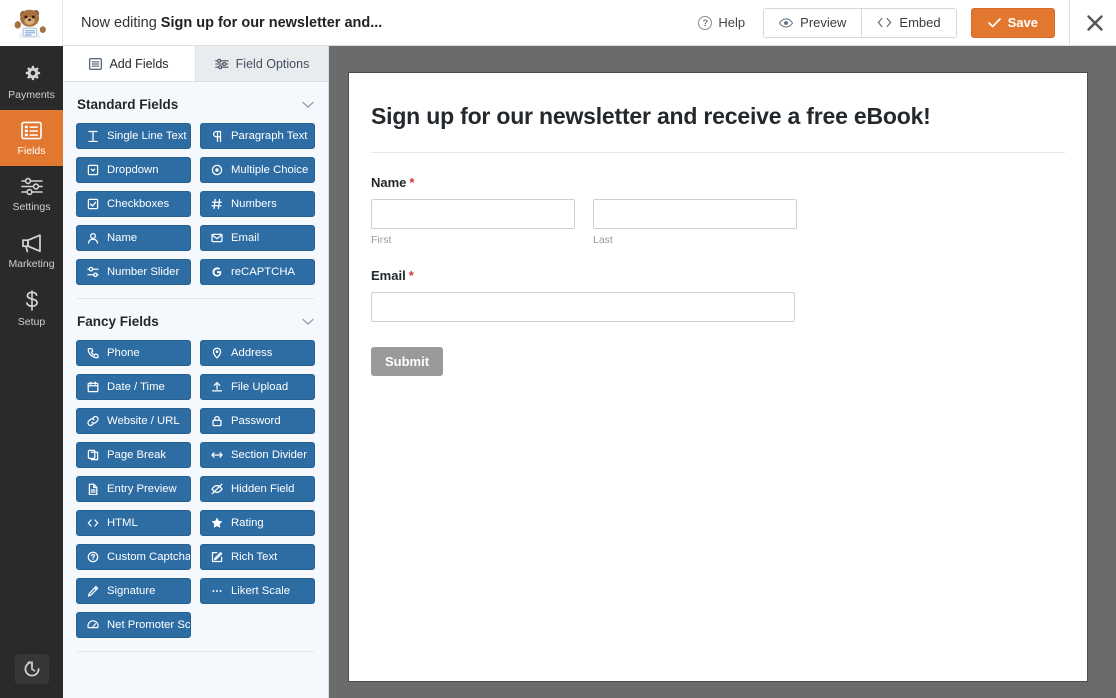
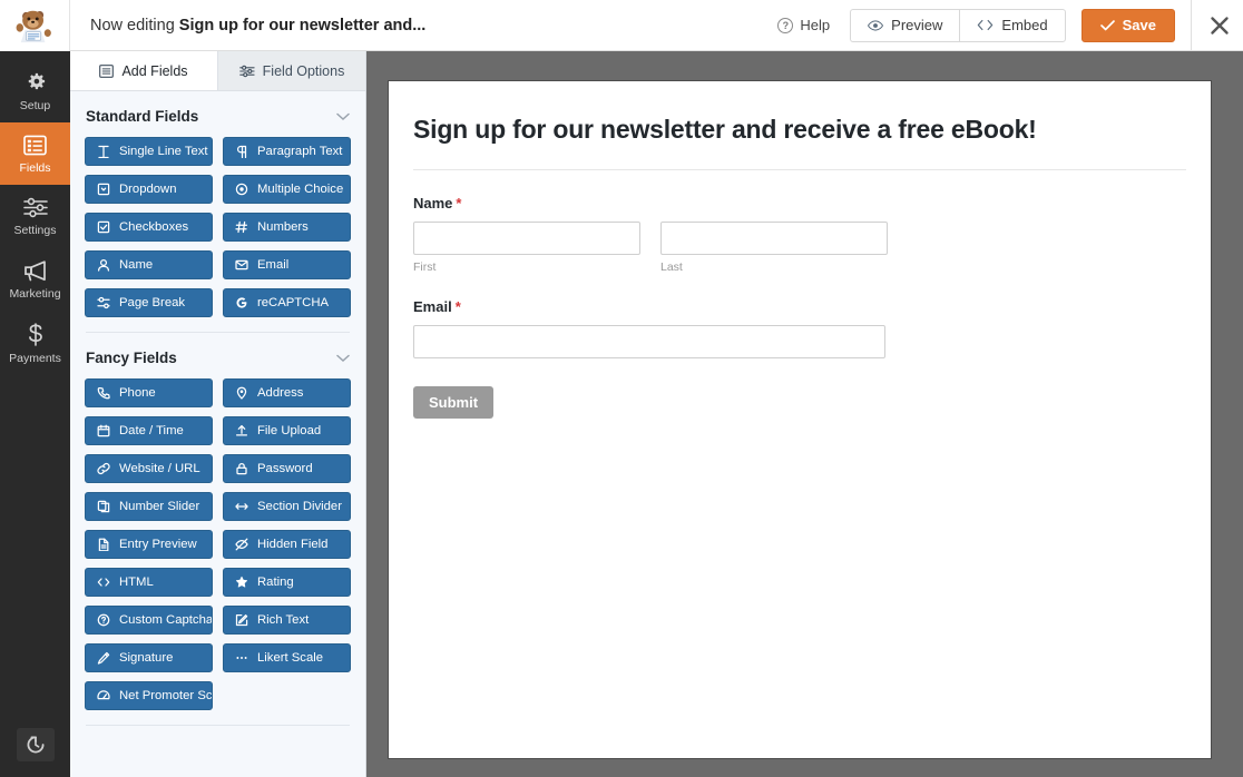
  Now editing Sign up for our newsletter and...
  ?
  Help
  Preview
  Embed
  Save
- Payments
+ Setup
  Fields
  Settings
  Marketing
- Setup
+ Payments
  Add Fields
  Field Options
  Standard Fields
  Single Line Text
  Paragraph Text
  Dropdown
  Multiple Choice
  Checkboxes
  Numbers
  Name
  Email
- Number Slider
+ Page Break
  reCAPTCHA
  Fancy Fields
  Phone
  Address
  Date / Time
  File Upload
  Website / URL
  Password
- Page Break
+ Number Slider
  Section Divider
  Entry Preview
  Hidden Field
  HTML
  Rating
  Custom Captcha
  Rich Text
  Signature
  Likert Scale
  Net Promoter Sc
  Sign up for our newsletter and receive a free eBook!
  Name *
  First
  Last
  Email *
  Submit
